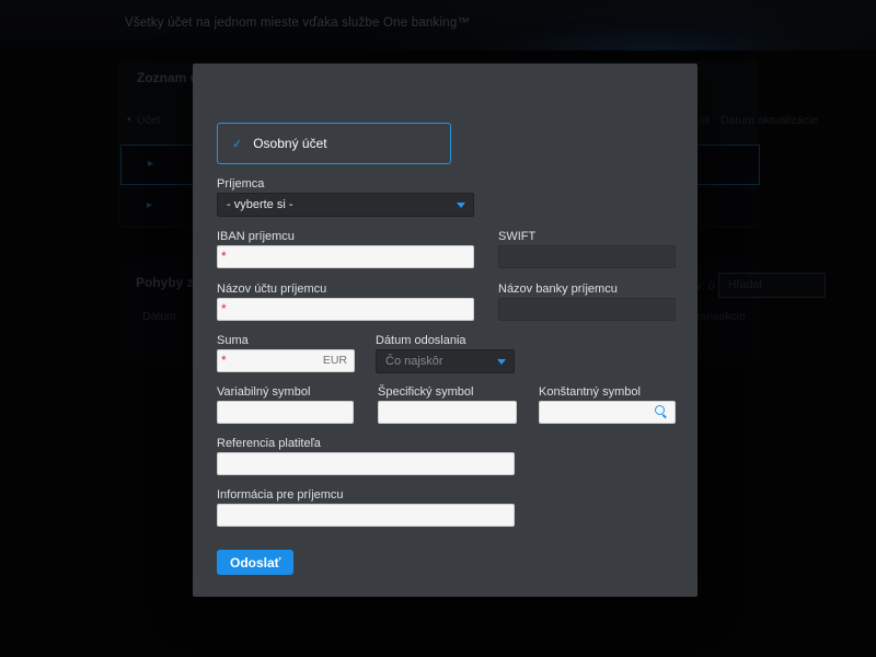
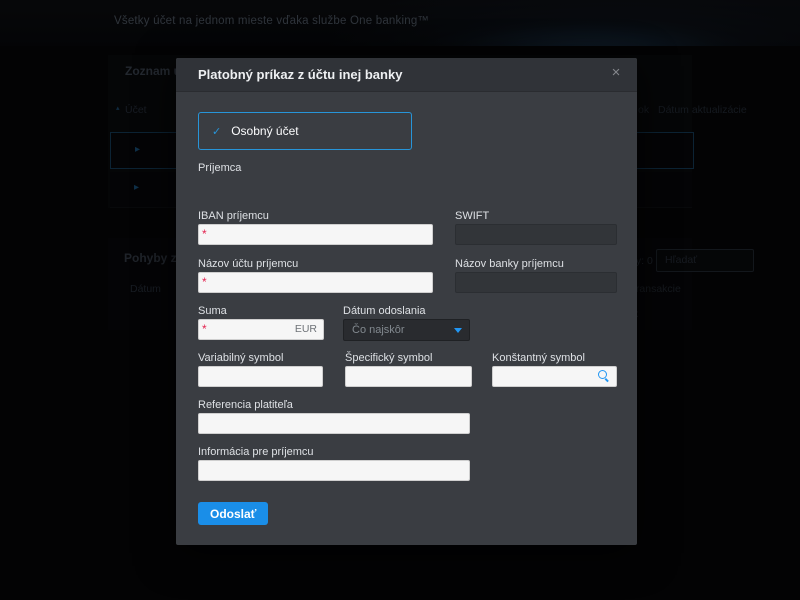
  Všetky účet na jednom mieste vďaka službe One banking™
  Zoznam
  Účet
  Dátum aktualizácie
  ▸
  ▸
  Pohyby z
  y: 0
  Hľadať
  Dátum
  ransakcie
+ Platobný príkaz z účtu inej banky
+ ×
  ✓
  Osobný účet
  Príjemca
- - vyberte si -
  IBAN príjemcu
  *
  SWIFT
  Názov účtu príjemcu
  *
  Názov banky príjemcu
  Suma
  *
  EUR
  Dátum odoslania
  Čo najskôr
  Variabilný symbol
  Špecifický symbol
  Konštantný symbol
  Referencia platiteľa
  Informácia pre príjemcu
  Odoslať
